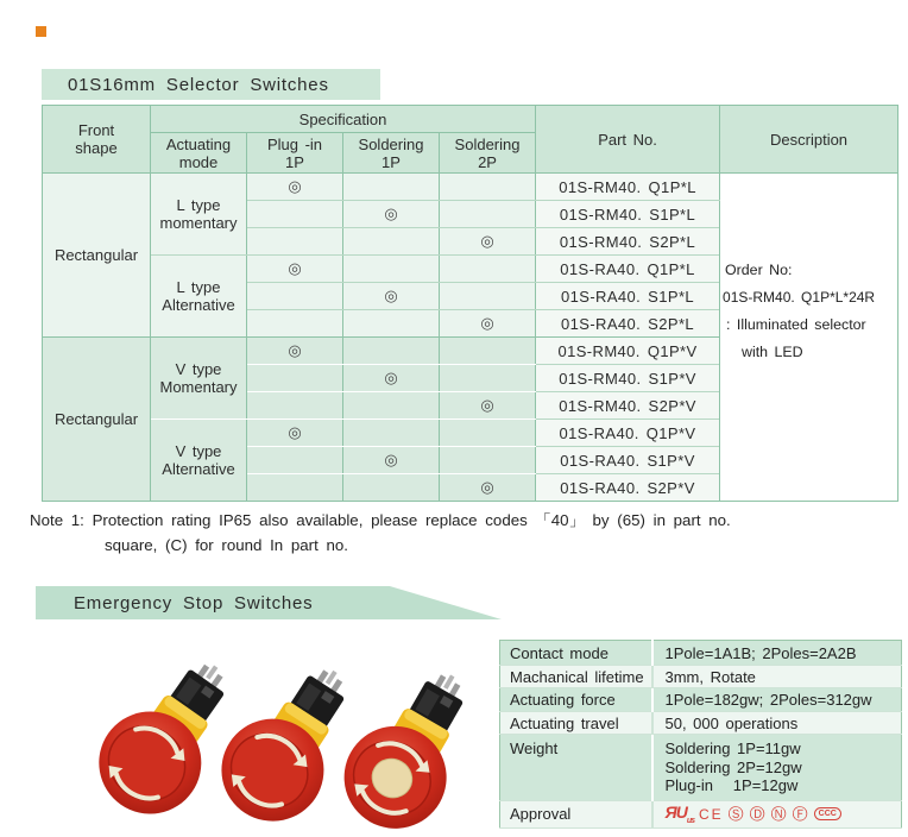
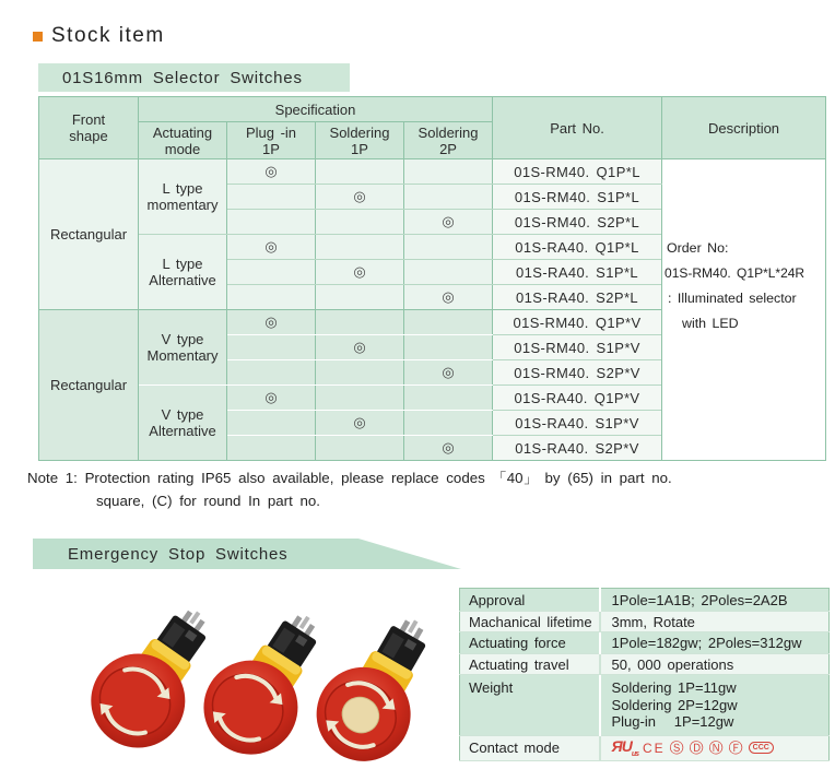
+ Stock item
  01S16mm Selector Switches
  Front shape	Specification	Part No.	Description
  Actuating mode	Plug -in 1P	Soldering 1P	Soldering 2P
  Rectangular	L type momentary	◎			01S-RM40. Q1P*L	Order No: 01S-RM40. Q1P*L*24R : Illuminated selector with LED
  	◎		01S-RM40. S1P*L
  		◎	01S-RM40. S2P*L
  L type Alternative	◎			01S-RA40. Q1P*L
  	◎		01S-RA40. S1P*L
  		◎	01S-RA40. S2P*L
  Rectangular	V type Momentary	◎			01S-RM40. Q1P*V
  	◎		01S-RM40. S1P*V
  		◎	01S-RM40. S2P*V
  V type Alternative	◎			01S-RA40. Q1P*V
  	◎		01S-RA40. S1P*V
  		◎	01S-RA40. S2P*V
  Note 1: Protection rating IP65 also available, please replace codes 「40」 by (65) in part no.
  square, (C) for round In part no.
  Emergency Stop Switches
- Contact mode	1Pole=1A1B; 2Poles=2A2B
+ Approval	1Pole=1A1B; 2Poles=2A2B
  Machanical lifetime	3mm, Rotate
  Actuating force	1Pole=182gw; 2Poles=312gw
  Actuating travel	50, 000 operations
  Weight	Soldering 1P=11gw Soldering 2P=12gw Plug-in 1P=12gw
- Approval	ЯU CE Ⓢ Ⓓ Ⓝ Ⓕ
+ Contact mode	ЯU CE Ⓢ Ⓓ Ⓝ Ⓕ
